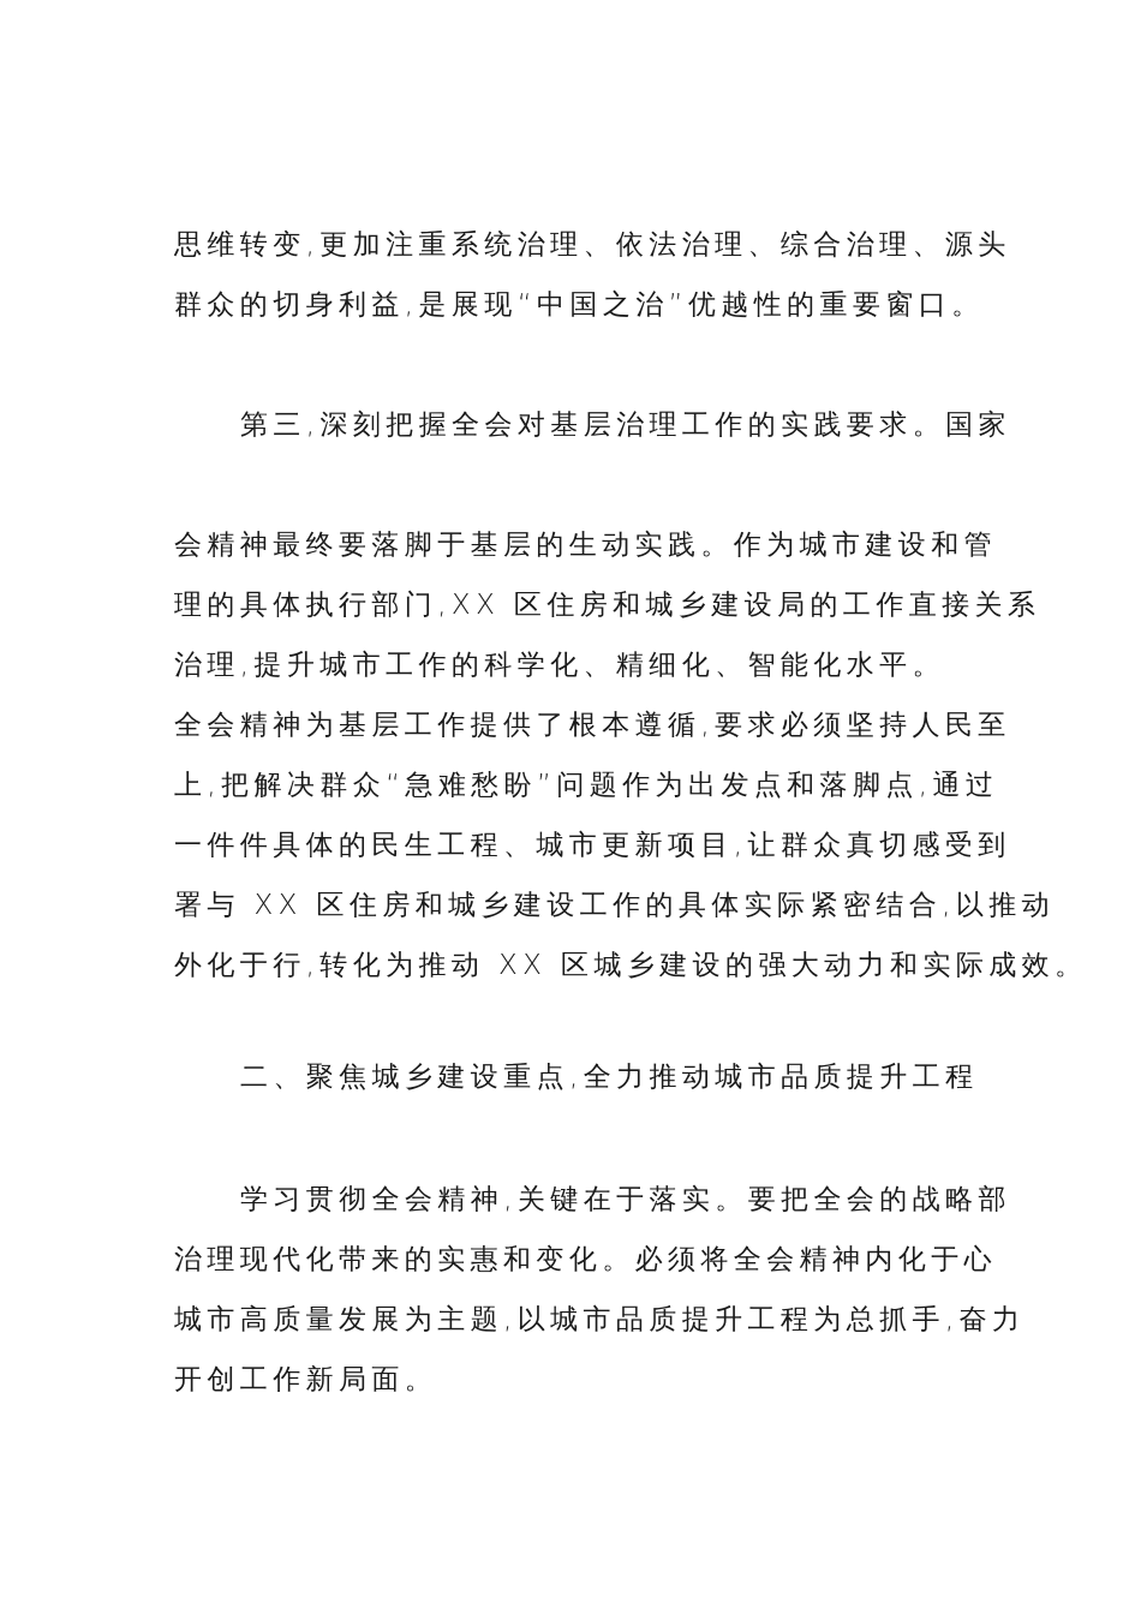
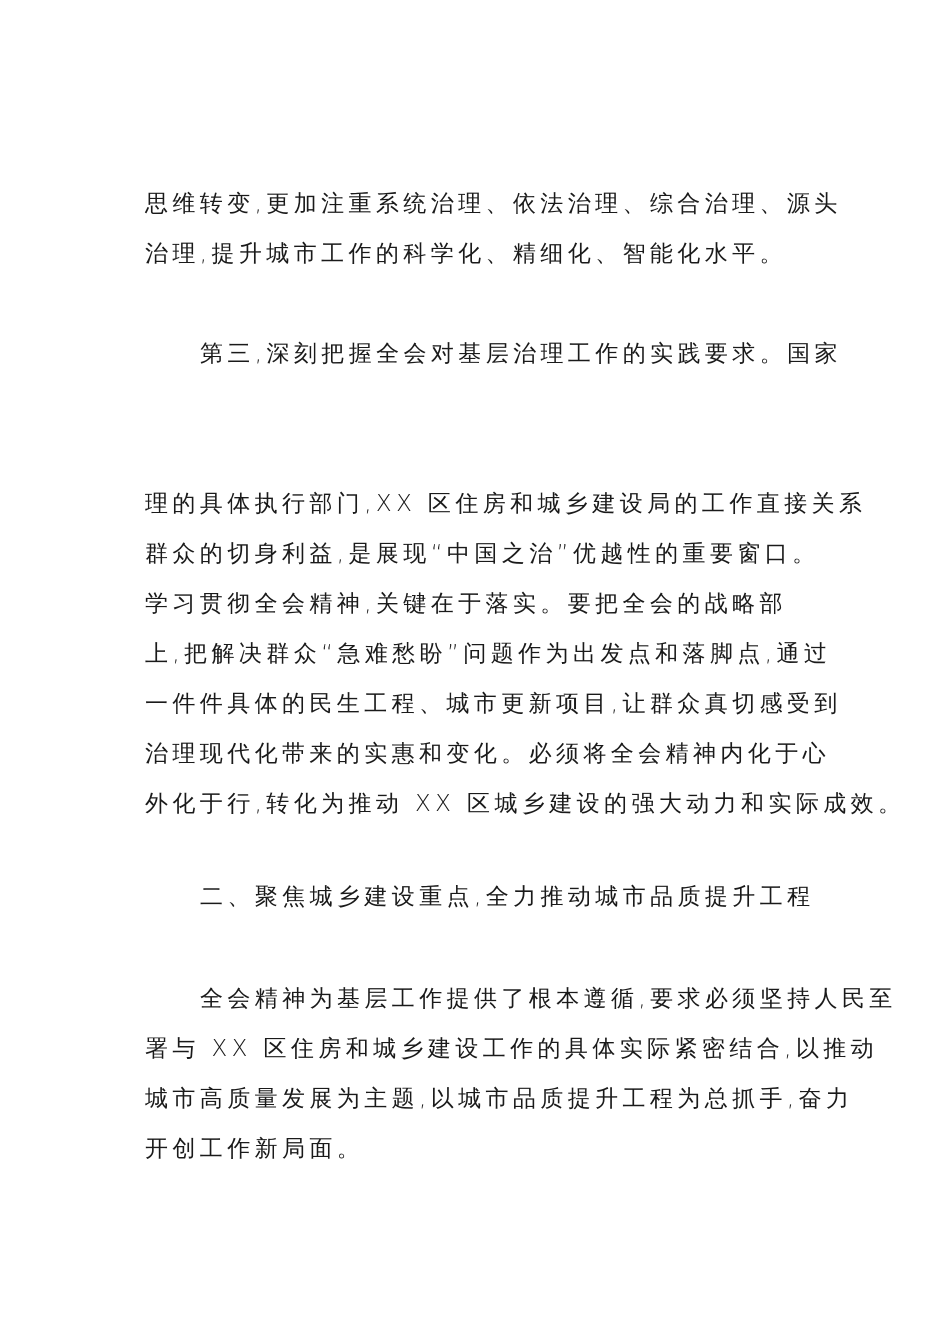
  思维转变,更加注重系统治理、依法治理、综合治理、源头
- 群众的切身利益,是展现“中国之治”优越性的重要窗口。
+ 治理,提升城市工作的科学化、精细化、智能化水平。
  第三,深刻把握全会对基层治理工作的实践要求。国家
- 会精神最终要落脚于基层的生动实践。作为城市建设和管
  理的具体执行部门,XX 区住房和城乡建设局的工作直接关系
- 治理,提升城市工作的科学化、精细化、智能化水平。
+ 群众的切身利益,是展现“中国之治”优越性的重要窗口。
- 全会精神为基层工作提供了根本遵循,要求必须坚持人民至
+ 学习贯彻全会精神,关键在于落实。要把全会的战略部
  上,把解决群众“急难愁盼”问题作为出发点和落脚点,通过
  一件件具体的民生工程、城市更新项目,让群众真切感受到
- 署与 XX 区住房和城乡建设工作的具体实际紧密结合,以推动
+ 治理现代化带来的实惠和变化。必须将全会精神内化于心
  外化于行,转化为推动 XX 区城乡建设的强大动力和实际成效。
  二、聚焦城乡建设重点,全力推动城市品质提升工程
- 学习贯彻全会精神,关键在于落实。要把全会的战略部
+ 全会精神为基层工作提供了根本遵循,要求必须坚持人民至
- 治理现代化带来的实惠和变化。必须将全会精神内化于心
+ 署与 XX 区住房和城乡建设工作的具体实际紧密结合,以推动
  城市高质量发展为主题,以城市品质提升工程为总抓手,奋力
  开创工作新局面。
